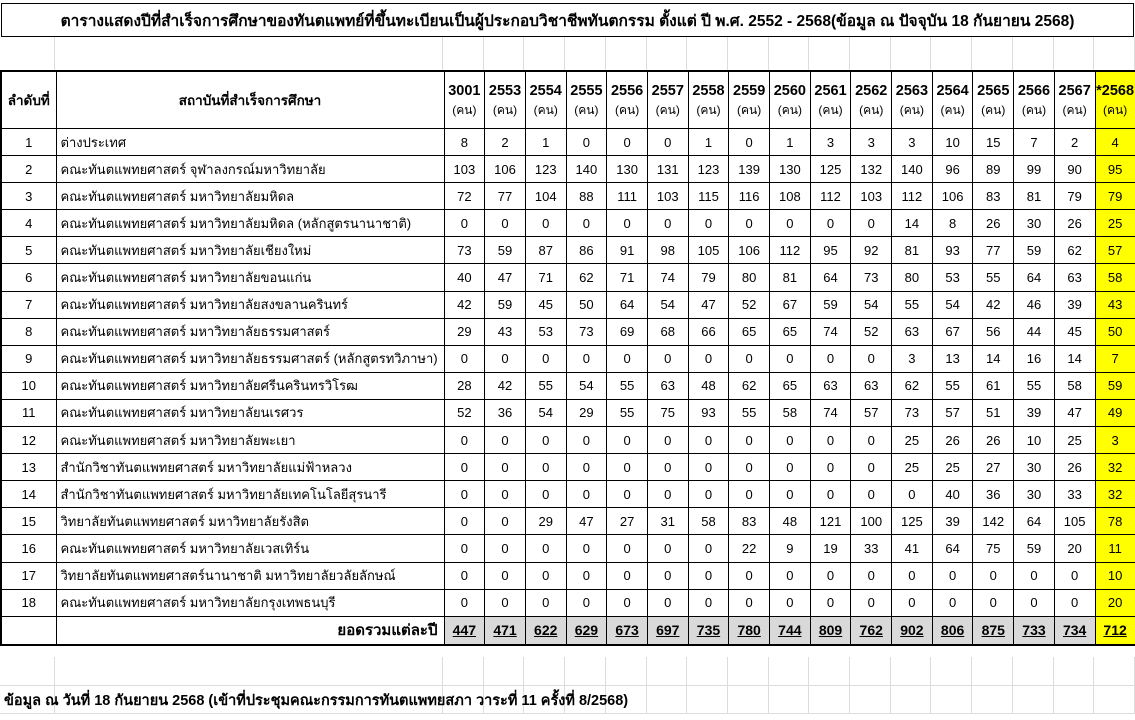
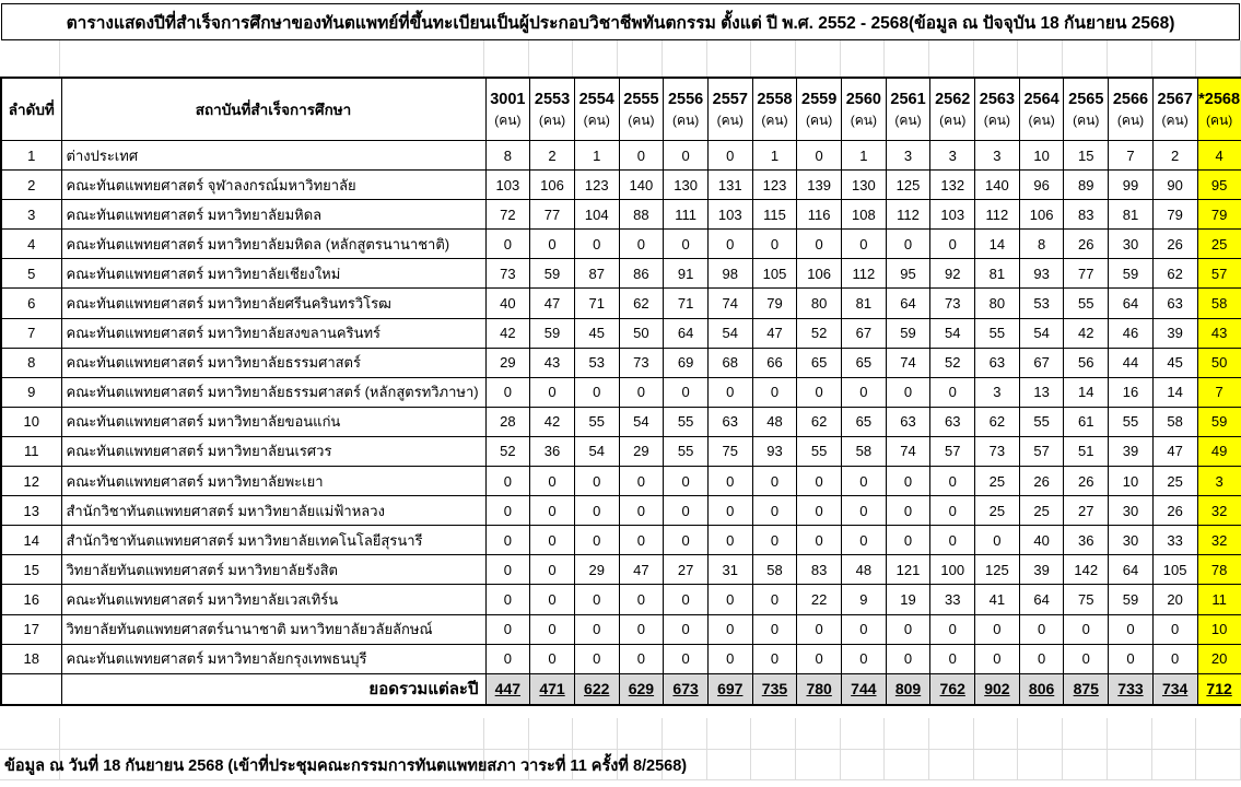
  ตารางแสดงปีที่สำเร็จการศึกษาของทันตแพทย์ที่ขึ้นทะเบียนเป็นผู้ประกอบวิชาชีพทันตกรรม ตั้งแต่ ปี พ.ศ. 2552 - 2568(ข้อมูล ณ ปัจจุบัน 18 กันยายน 2568)
  ลำดับที่	สถาบันที่สำเร็จการศึกษา	3001(คน)	2553(คน)	2554(คน)	2555(คน)	2556(คน)	2557(คน)	2558(คน)	2559(คน)	2560(คน)	2561(คน)	2562(คน)	2563(คน)	2564(คน)	2565(คน)	2566(คน)	2567(คน)	*2568(คน)
  1	ต่างประเทศ	8	2	1	0	0	0	1	0	1	3	3	3	10	15	7	2	4
  2	คณะทันตแพทยศาสตร์ จุฬาลงกรณ์มหาวิทยาลัย	103	106	123	140	130	131	123	139	130	125	132	140	96	89	99	90	95
  3	คณะทันตแพทยศาสตร์ มหาวิทยาลัยมหิดล	72	77	104	88	111	103	115	116	108	112	103	112	106	83	81	79	79
  4	คณะทันตแพทยศาสตร์ มหาวิทยาลัยมหิดล (หลักสูตรนานาชาติ)	0	0	0	0	0	0	0	0	0	0	0	14	8	26	30	26	25
  5	คณะทันตแพทยศาสตร์ มหาวิทยาลัยเชียงใหม่	73	59	87	86	91	98	105	106	112	95	92	81	93	77	59	62	57
- 6	คณะทันตแพทยศาสตร์ มหาวิทยาลัยขอนแก่น	40	47	71	62	71	74	79	80	81	64	73	80	53	55	64	63	58
+ 6	คณะทันตแพทยศาสตร์ มหาวิทยาลัยศรีนครินทรวิโรฒ	40	47	71	62	71	74	79	80	81	64	73	80	53	55	64	63	58
  7	คณะทันตแพทยศาสตร์ มหาวิทยาลัยสงขลานครินทร์	42	59	45	50	64	54	47	52	67	59	54	55	54	42	46	39	43
  8	คณะทันตแพทยศาสตร์ มหาวิทยาลัยธรรมศาสตร์	29	43	53	73	69	68	66	65	65	74	52	63	67	56	44	45	50
  9	คณะทันตแพทยศาสตร์ มหาวิทยาลัยธรรมศาสตร์ (หลักสูตรทวิภาษา)	0	0	0	0	0	0	0	0	0	0	0	3	13	14	16	14	7
- 10	คณะทันตแพทยศาสตร์ มหาวิทยาลัยศรีนครินทรวิโรฒ	28	42	55	54	55	63	48	62	65	63	63	62	55	61	55	58	59
+ 10	คณะทันตแพทยศาสตร์ มหาวิทยาลัยขอนแก่น	28	42	55	54	55	63	48	62	65	63	63	62	55	61	55	58	59
  11	คณะทันตแพทยศาสตร์ มหาวิทยาลัยนเรศวร	52	36	54	29	55	75	93	55	58	74	57	73	57	51	39	47	49
  12	คณะทันตแพทยศาสตร์ มหาวิทยาลัยพะเยา	0	0	0	0	0	0	0	0	0	0	0	25	26	26	10	25	3
  13	สำนักวิชาทันตแพทยศาสตร์ มหาวิทยาลัยแม่ฟ้าหลวง	0	0	0	0	0	0	0	0	0	0	0	25	25	27	30	26	32
  14	สำนักวิชาทันตแพทยศาสตร์ มหาวิทยาลัยเทคโนโลยีสุรนารี	0	0	0	0	0	0	0	0	0	0	0	0	40	36	30	33	32
  15	วิทยาลัยทันตแพทยศาสตร์ มหาวิทยาลัยรังสิต	0	0	29	47	27	31	58	83	48	121	100	125	39	142	64	105	78
  16	คณะทันตแพทยศาสตร์ มหาวิทยาลัยเวสเทิร์น	0	0	0	0	0	0	0	22	9	19	33	41	64	75	59	20	11
  17	วิทยาลัยทันตแพทยศาสตร์นานาชาติ มหาวิทยาลัยวลัยลักษณ์	0	0	0	0	0	0	0	0	0	0	0	0	0	0	0	0	10
  18	คณะทันตแพทยศาสตร์ มหาวิทยาลัยกรุงเทพธนบุรี	0	0	0	0	0	0	0	0	0	0	0	0	0	0	0	0	20
  	ยอดรวมแต่ละปี	447	471	622	629	673	697	735	780	744	809	762	902	806	875	733	734	712
  ข้อมูล ณ วันที่ 18 กันยายน 2568 (เข้าที่ประชุมคณะกรรมการทันตแพทยสภา วาระที่ 11 ครั้งที่ 8/2568)
